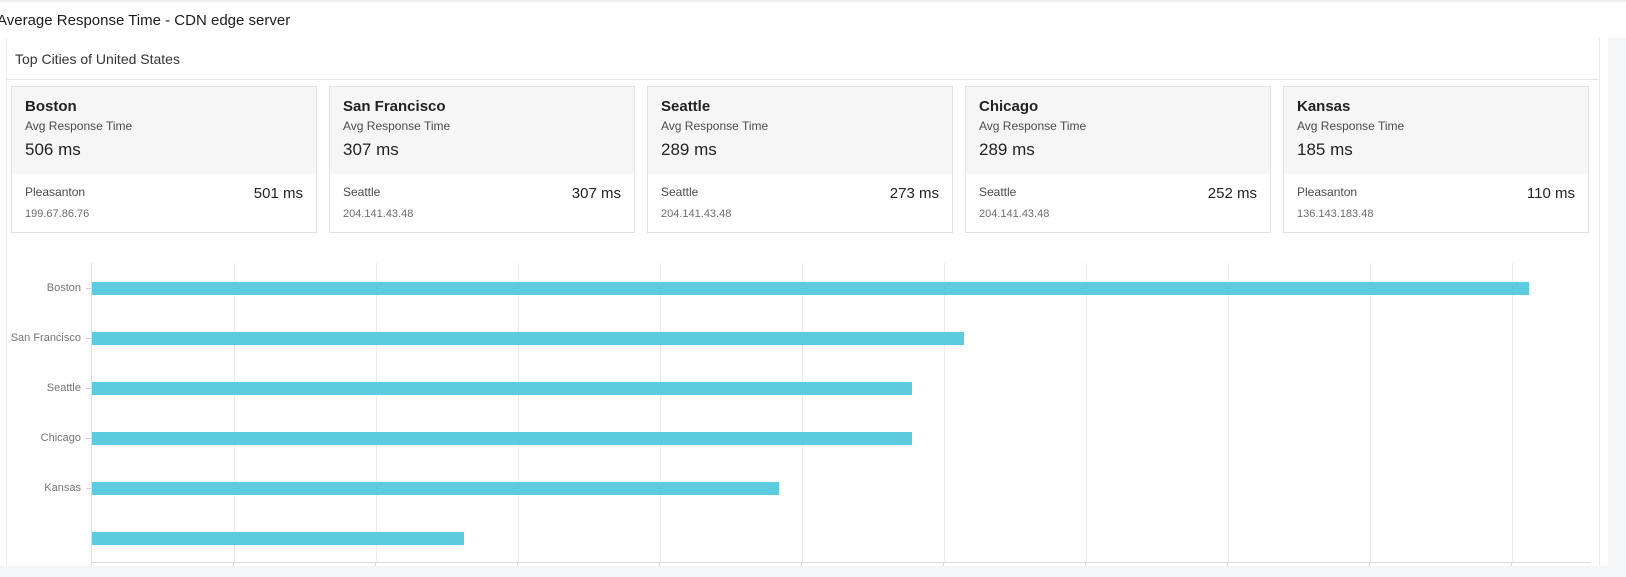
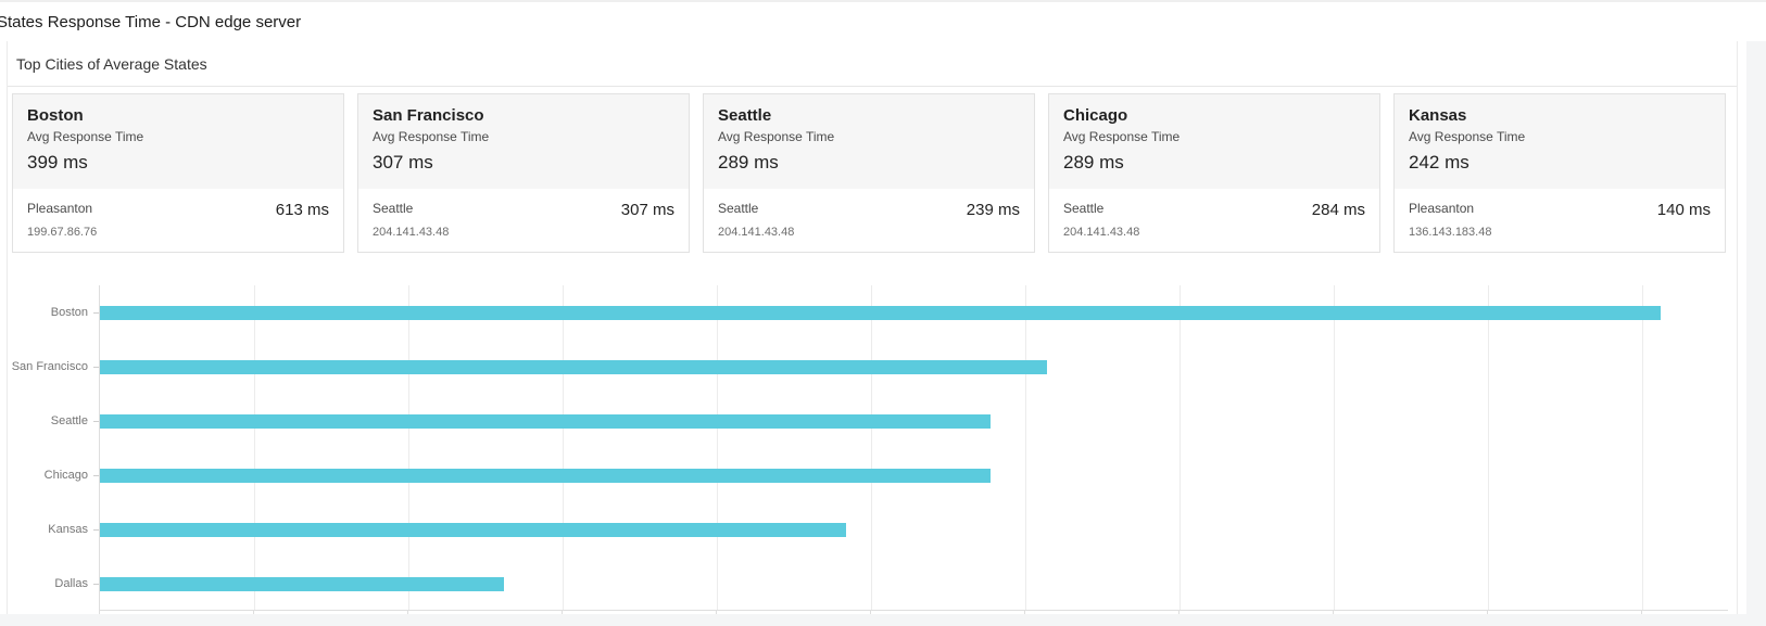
- Average Response Time - CDN edge server
+ States Response Time - CDN edge server
- Top Cities of United States
+ Top Cities of Average States
  Boston
  Avg Response Time
- 506 ms
+ 399 ms
  Pleasanton
  199.67.86.76
- 501 ms
+ 613 ms
  San Francisco
  Avg Response Time
  307 ms
  Seattle
  204.141.43.48
  307 ms
  Seattle
  Avg Response Time
  289 ms
  Seattle
  204.141.43.48
- 273 ms
+ 239 ms
  Chicago
  Avg Response Time
  289 ms
  Seattle
  204.141.43.48
- 252 ms
+ 284 ms
  Kansas
  Avg Response Time
- 185 ms
+ 242 ms
  Pleasanton
  136.143.183.48
- 110 ms
+ 140 ms
  Boston
  San Francisco
  Seattle
  Chicago
  Kansas
+ Dallas
